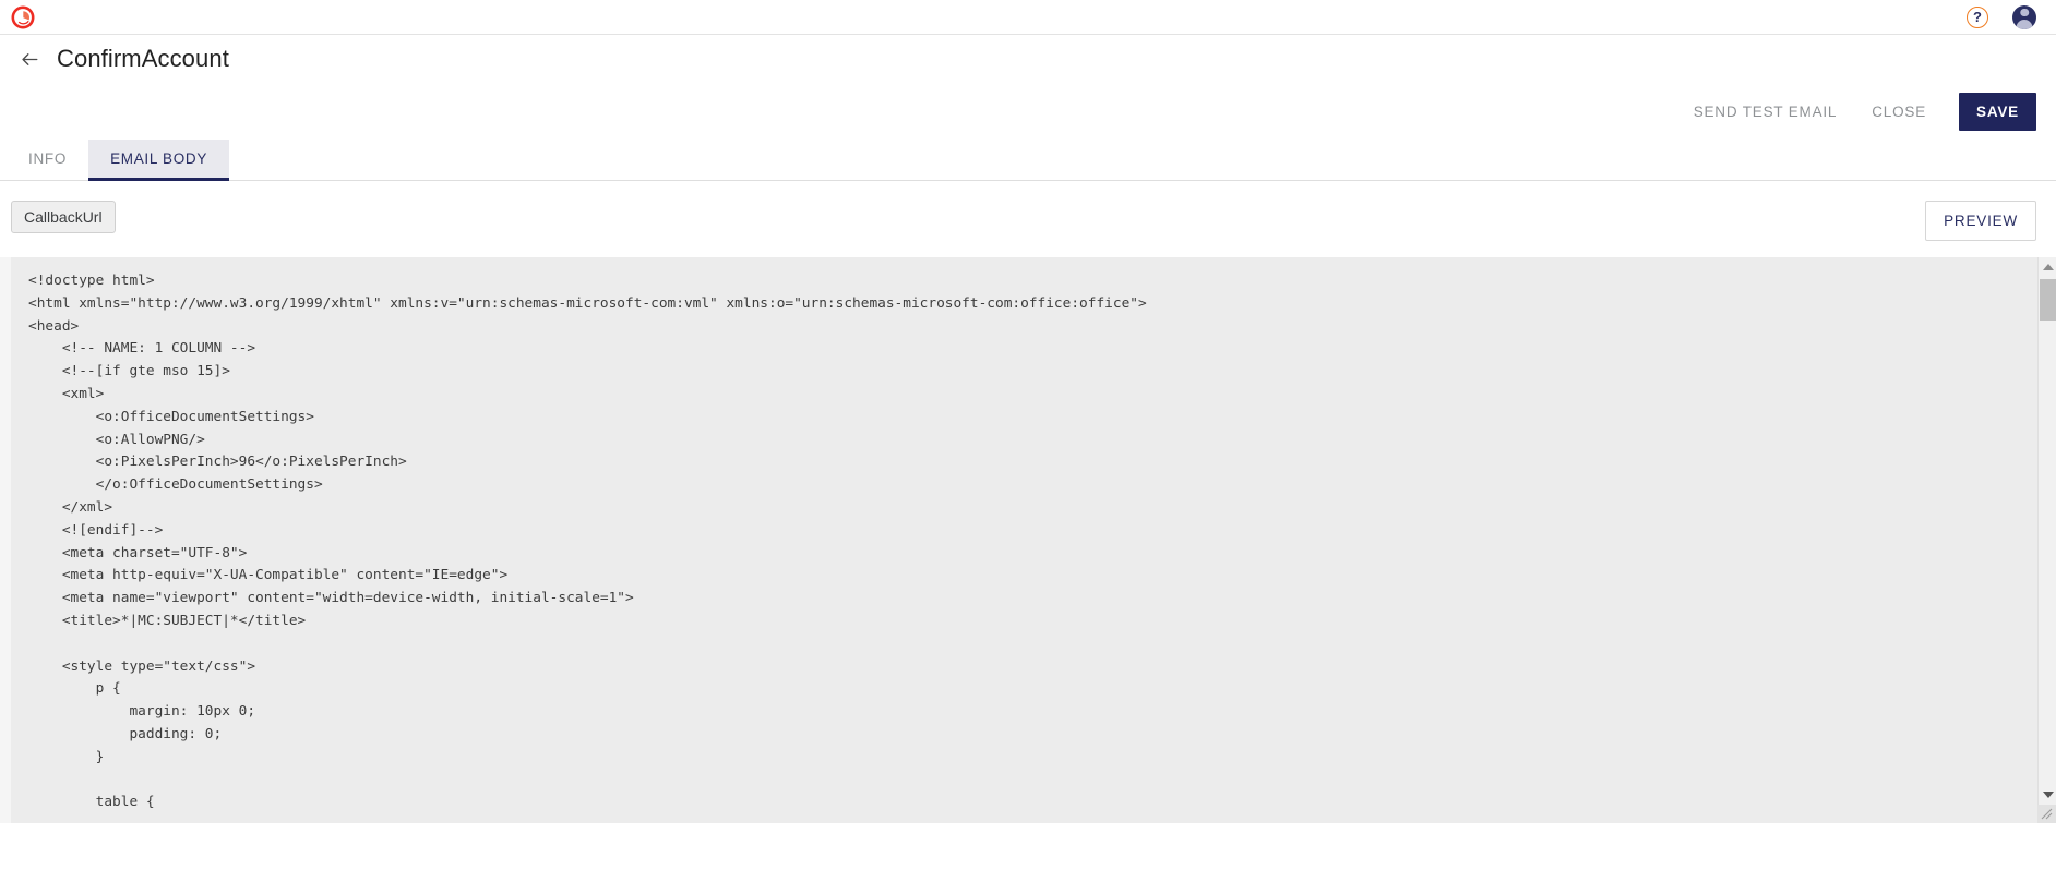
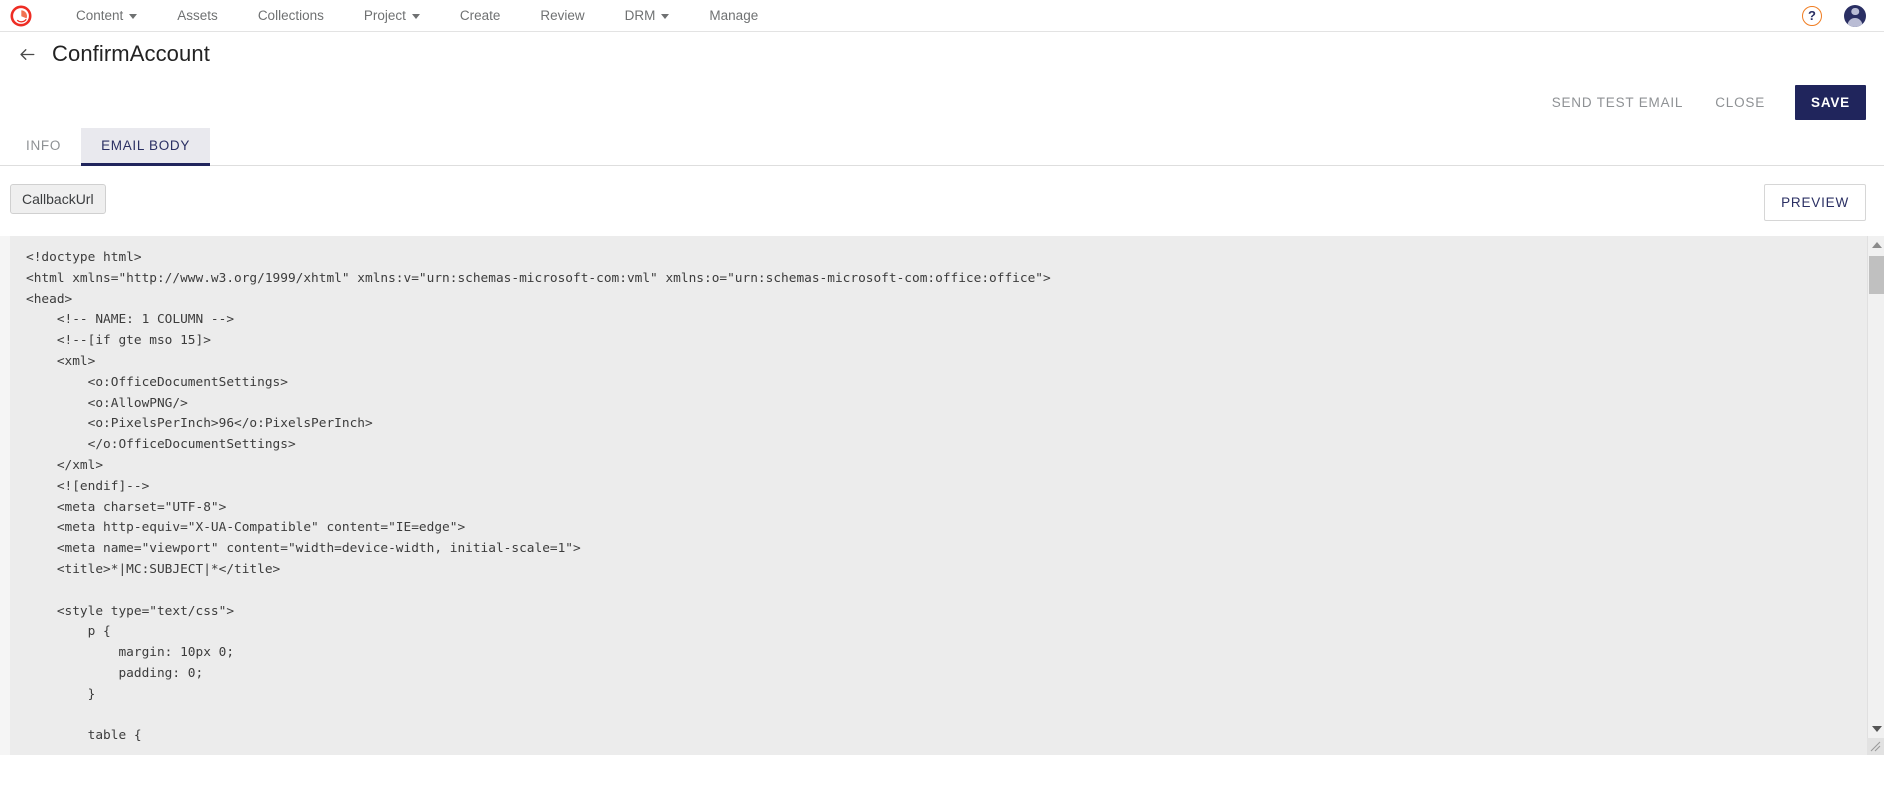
+ Content
+ Assets
+ Collections
+ Project
+ Create
+ Review
+ DRM
+ Manage
  ?
  ConfirmAccount
  SEND TEST EMAIL
  CLOSE
  SAVE
  INFO
  EMAIL BODY
  CallbackUrl
  PREVIEW
  <!doctype html>
  <html xmlns="http://www.w3.org/1999/xhtml" xmlns:v="urn:schemas-microsoft-com:vml" xmlns:o="urn:schemas-microsoft-com:office:office">
  <head>
  <!-- NAME: 1 COLUMN -->
  <!--[if gte mso 15]>
  <xml>
  <o:OfficeDocumentSettings>
  <o:AllowPNG/>
  <o:PixelsPerInch>96</o:PixelsPerInch>
  </o:OfficeDocumentSettings>
  </xml>
  <![endif]-->
  <meta charset="UTF-8">
  <meta http-equiv="X-UA-Compatible" content="IE=edge">
  <meta name="viewport" content="width=device-width, initial-scale=1">
  <title>*|MC:SUBJECT|*</title>
  <style type="text/css">
  p {
  margin: 10px 0;
  padding: 0;
  }
  table {
